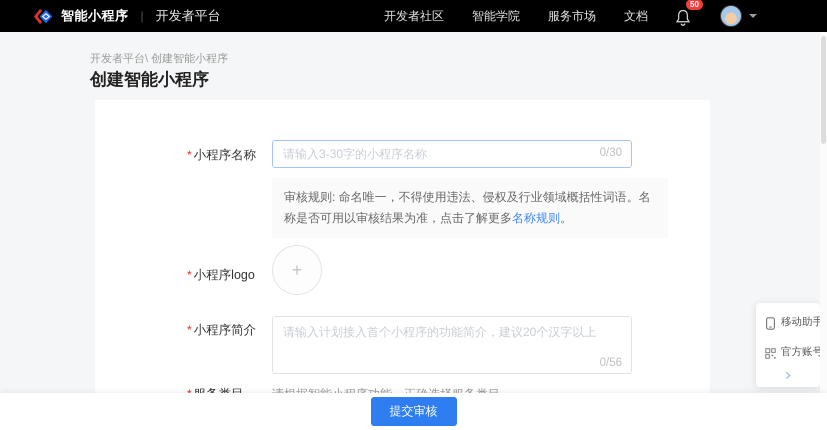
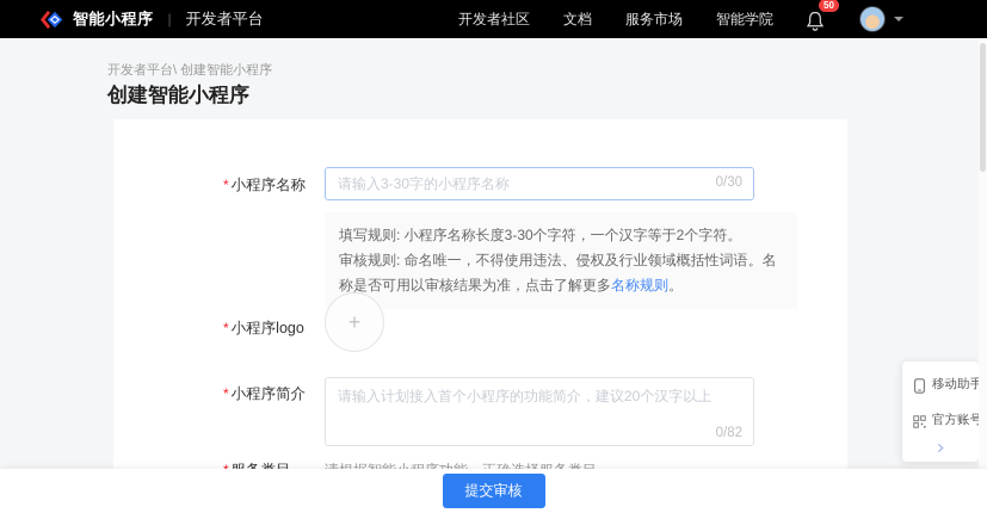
  智能小程序
  |
  开发者平台
  开发者社区
- 智能学院
+ 文档
  服务市场
- 文档
+ 智能学院
  50
  开发者平台\ 创建智能小程序
  创建智能小程序
  * 小程序名称
  请输入3-30字的小程序名称
  0/30
+ 填写规则: 小程序名称长度3-30个字符，一个汉字等于2个字符。
  审核规则: 命名唯一，不得使用违法、侵权及行业领域概括性词语。名称是否可用以审核结果为准，点击了解更多名称规则。
  * 小程序logo
  +
  * 小程序简介
  请输入计划接入首个小程序的功能简介，建议20个汉字以上
- 0/56
+ 0/82
  移动助手
  官方账号
  提交审核
